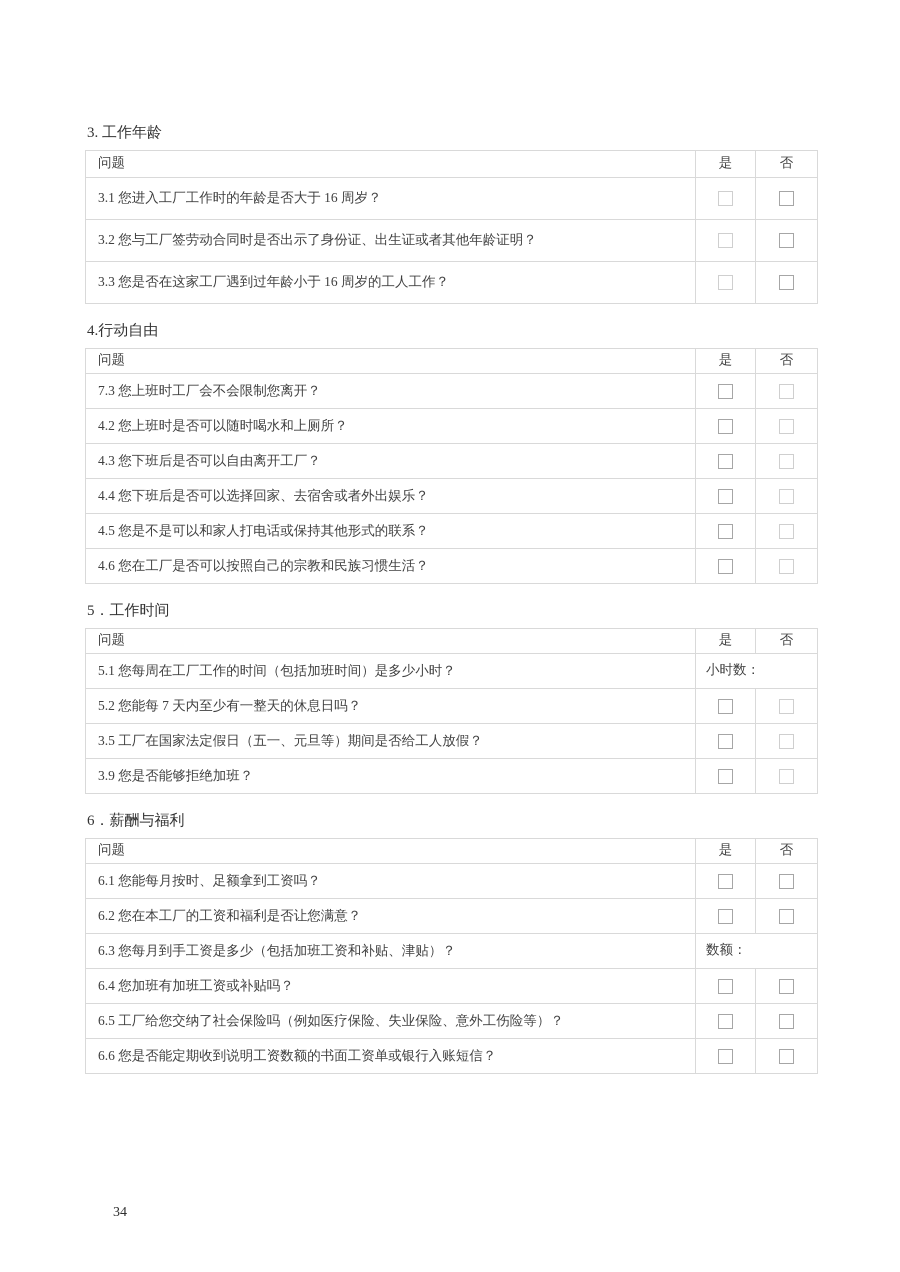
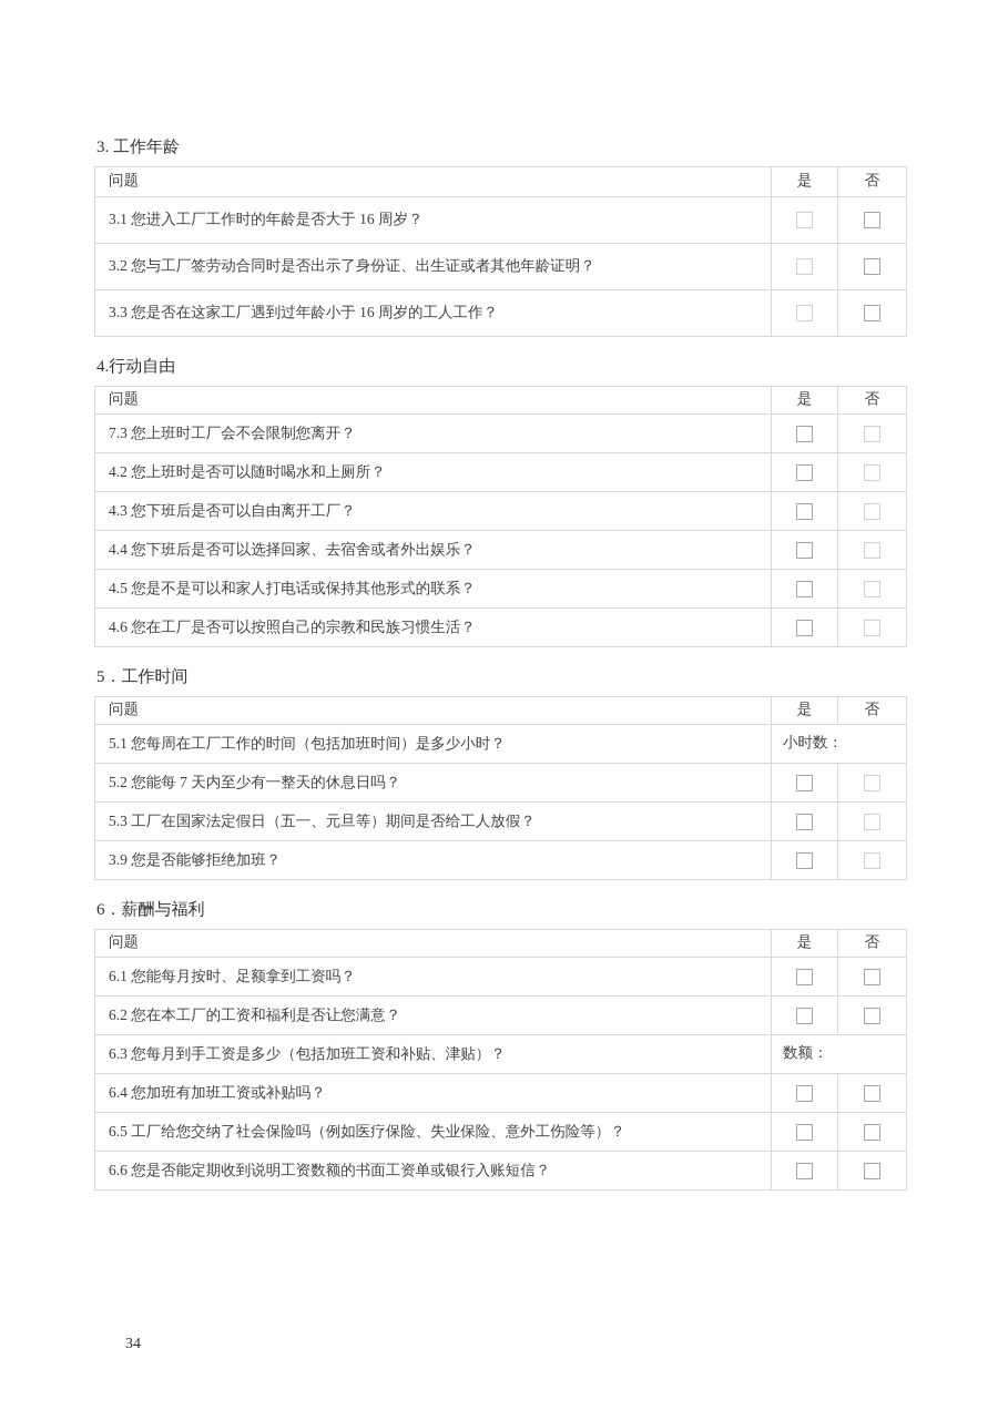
  3. 工作年龄
  问题	是	否
  3.1 您进入工厂工作时的年龄是否大于 16 周岁？
  3.2 您与工厂签劳动合同时是否出示了身份证、出生证或者其他年龄证明？
  3.3 您是否在这家工厂遇到过年龄小于 16 周岁的工人工作？
  4.行动自由
  问题	是	否
  7.3 您上班时工厂会不会限制您离开？
  4.2 您上班时是否可以随时喝水和上厕所？
  4.3 您下班后是否可以自由离开工厂？
  4.4 您下班后是否可以选择回家、去宿舍或者外出娱乐？
  4.5 您是不是可以和家人打电话或保持其他形式的联系？
  4.6 您在工厂是否可以按照自己的宗教和民族习惯生活？
  5．工作时间
  问题	是	否
  5.1 您每周在工厂工作的时间（包括加班时间）是多少小时？	小时数：
  5.2 您能每 7 天内至少有一整天的休息日吗？
- 3.5 工厂在国家法定假日（五一、元旦等）期间是否给工人放假？
+ 5.3 工厂在国家法定假日（五一、元旦等）期间是否给工人放假？
  3.9 您是否能够拒绝加班？
  6．薪酬与福利
  问题	是	否
  6.1 您能每月按时、足额拿到工资吗？
  6.2 您在本工厂的工资和福利是否让您满意？
  6.3 您每月到手工资是多少（包括加班工资和补贴、津贴）？	数额：
  6.4 您加班有加班工资或补贴吗？
  6.5 工厂给您交纳了社会保险吗（例如医疗保险、失业保险、意外工伤险等）？
  6.6 您是否能定期收到说明工资数额的书面工资单或银行入账短信？
  34
